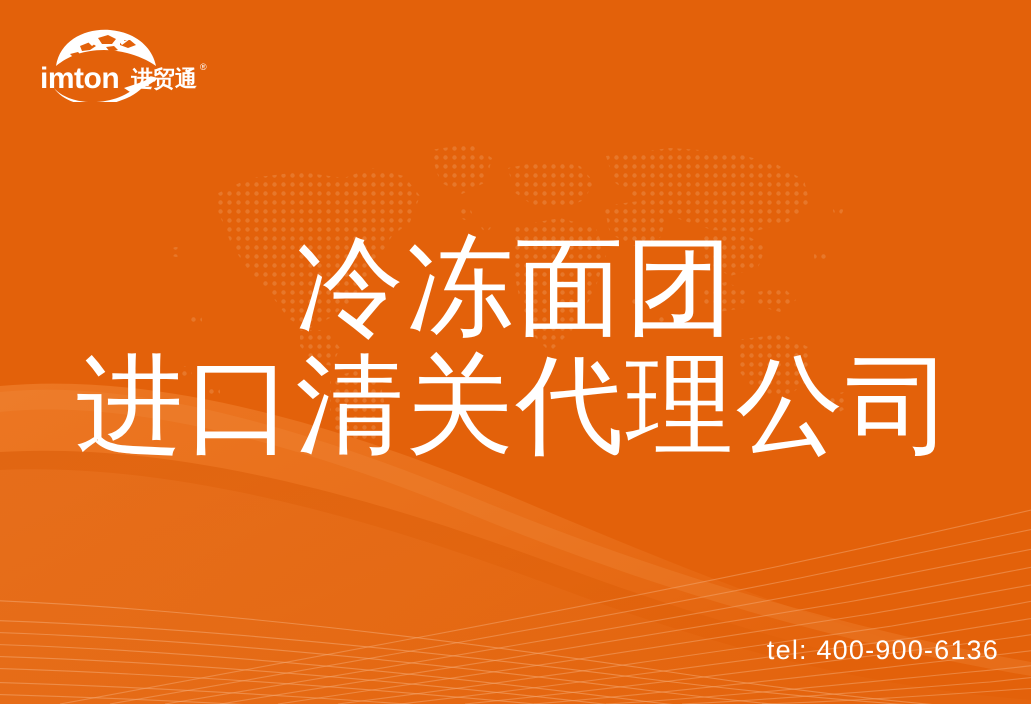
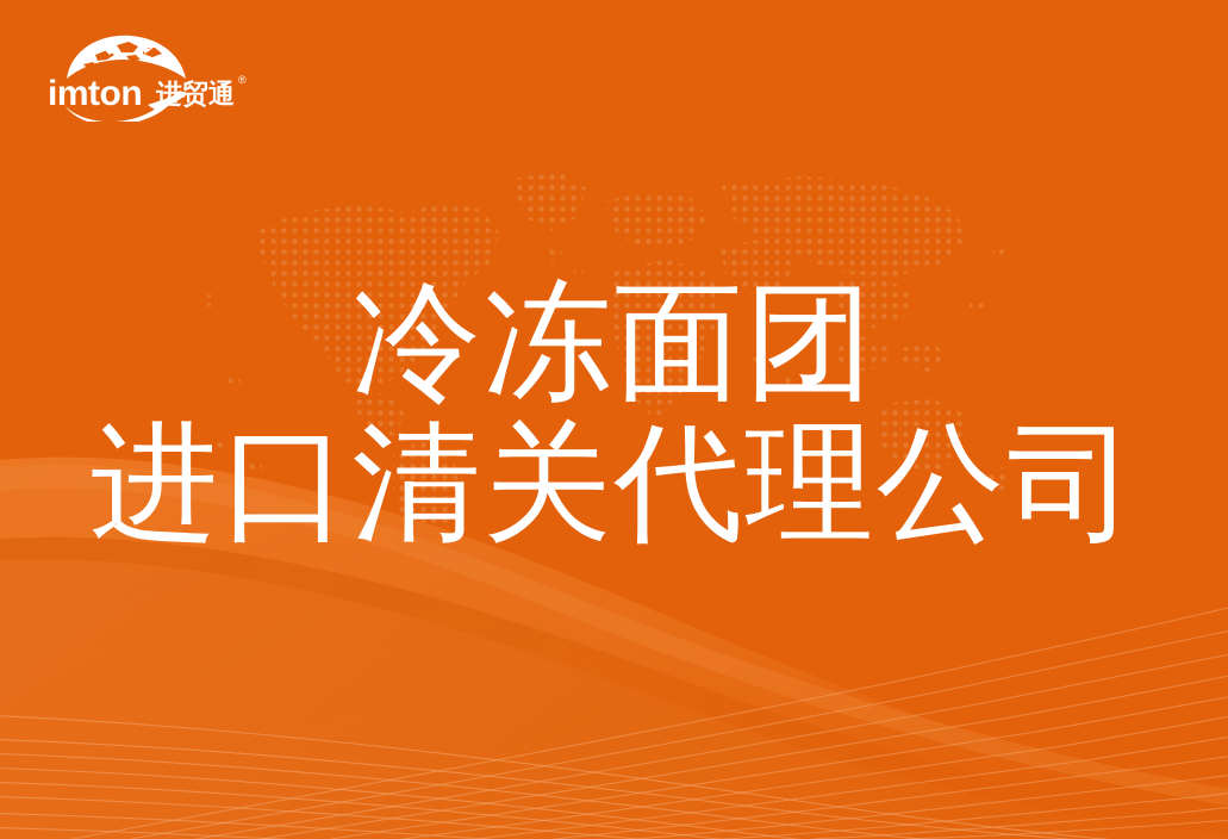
  imton
  进贸通
  ®
  冷冻面团
  进口清关代理公司
- tel: 400-900-6136
